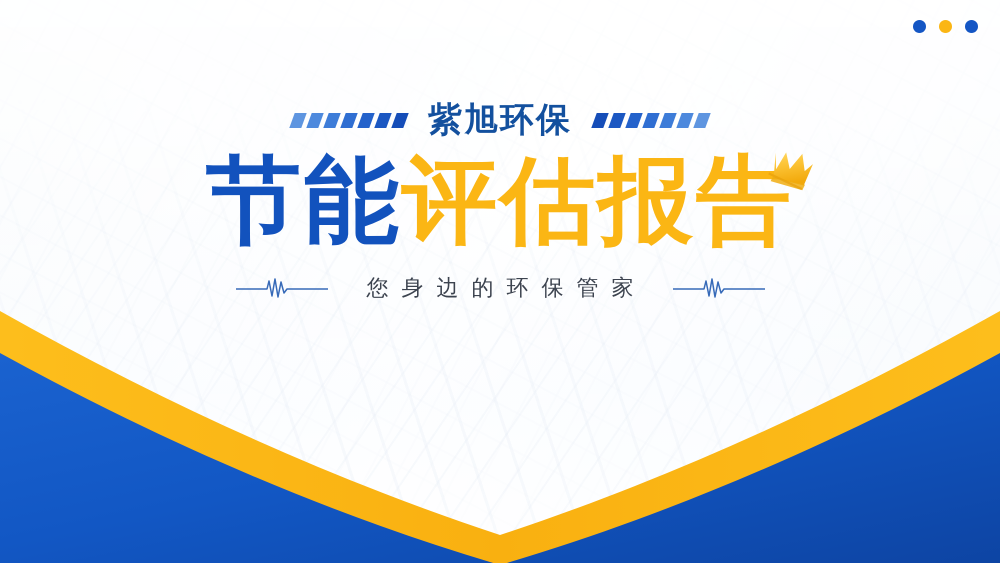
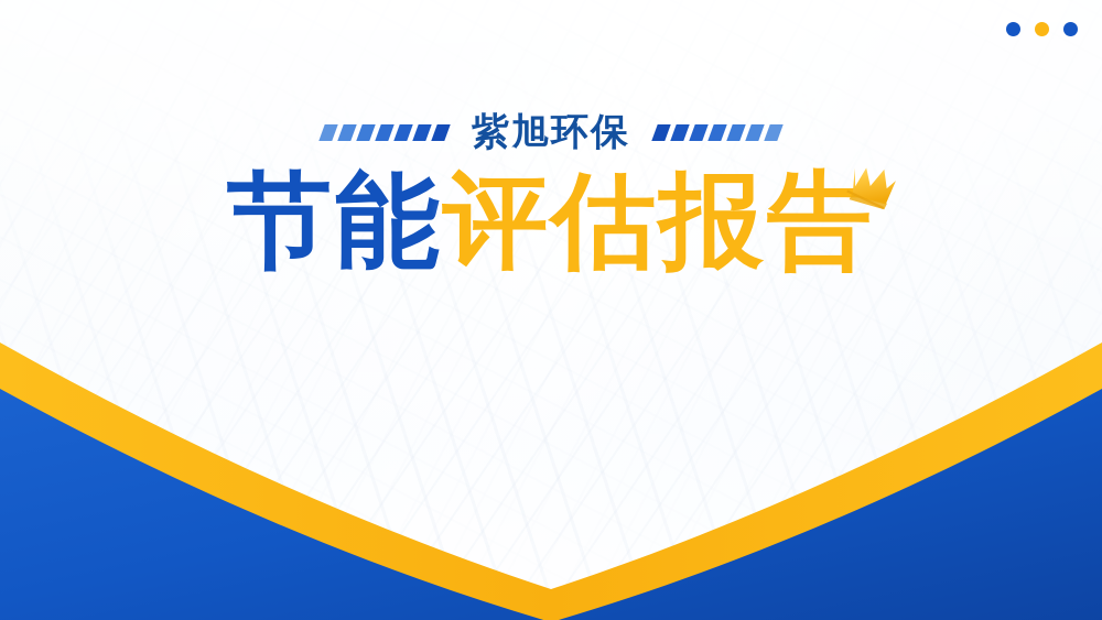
  紫旭环保
  节能评估报告
- 您身边的环保管家
